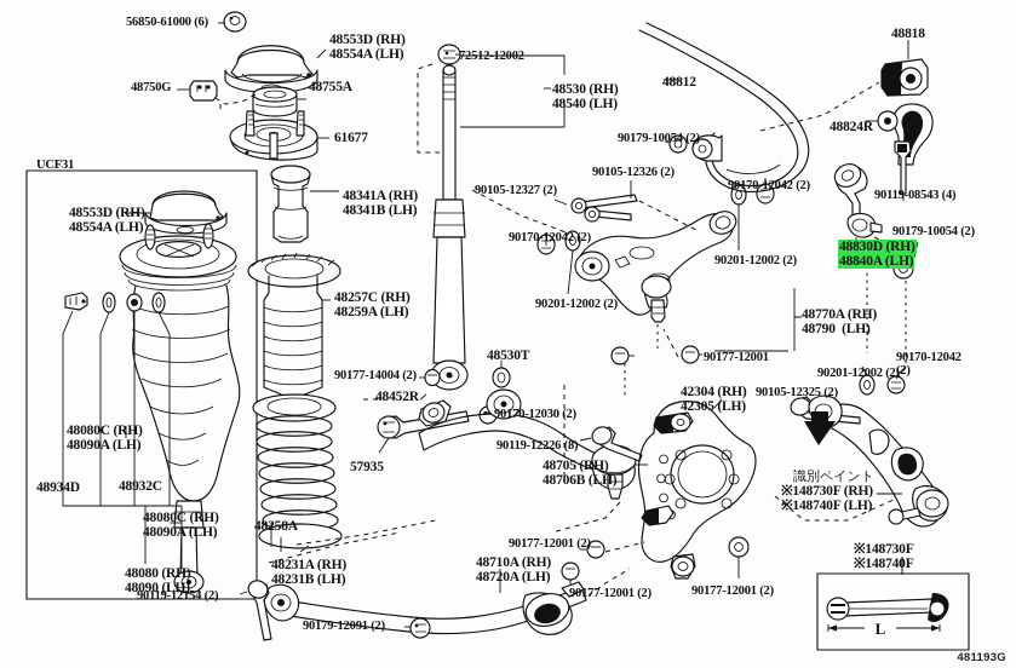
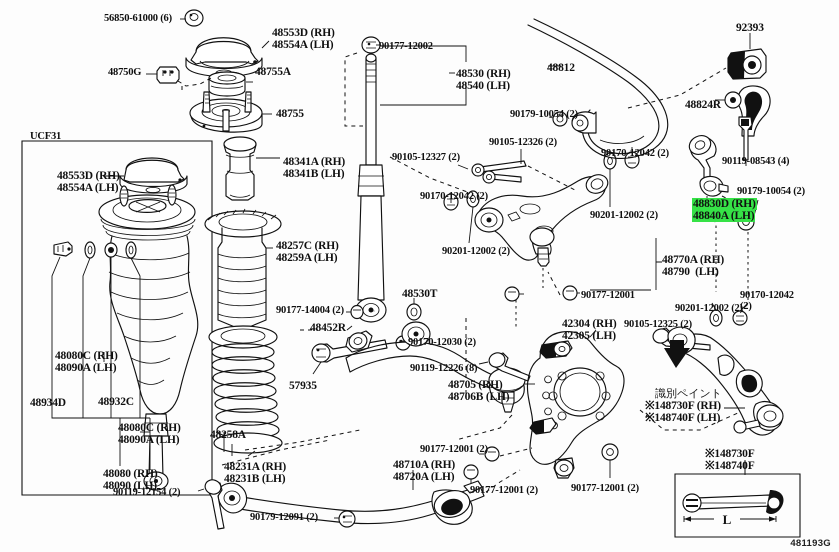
  L
  56850-61000 (6)
  48553D (RH)
  48554A (LH)
- 72512-12002
+ 90177-12002
  48750G
  48755A
- 61677
+ 48755
  48530 (RH)
  48540 (LH)
  48812
- 48818
+ 92393
  48824R
  90179-10054 (2)
  90119-08543 (4)
  UCF31
  90105-12326 (2)
  90170-12042 (2)
  90105-12327 (2)
  48553D (RH)
  48554A (LH)
  48341A (RH)
  48341B (LH)
  90170-12042 (2)
  48830D (RH)
  48840A (LH)
  90179-10054 (2)
  90201-12002 (2)
  48257C (RH)
  48259A (LH)
  90201-12002 (2)
  48770A (RH)
  48790 (LH)
  90170-12042
  (2)
  90177-12001
  48080C (RH)
  48090A (LH)
  90177-14004 (2)
  48530T
  48452R
  90170-12030 (2)
  42304 (RH)
  42305 (LH)
  90105-12325 (2)
  90201-12002 (2)
  90119-12226 (8)
  48705 (RH)
  48706B (LH)
  57935
  識別ペイント
  ※148730F (RH)
  ※148740F (LH)
  48080C (RH)
  48090A (LH)
  48934D
  48932C
  48258A
  48231A (RH)
  48231B (LH)
  90119-12154 (2)
  48080 (RH)
  48090 (LH)
  90177-12001 (2)
  48710A (RH)
  48720A (LH)
  90177-12001 (2)
  90177-12001 (2)
  ※148730F
  ※148740F
  90179-12091 (2)
  481193G
